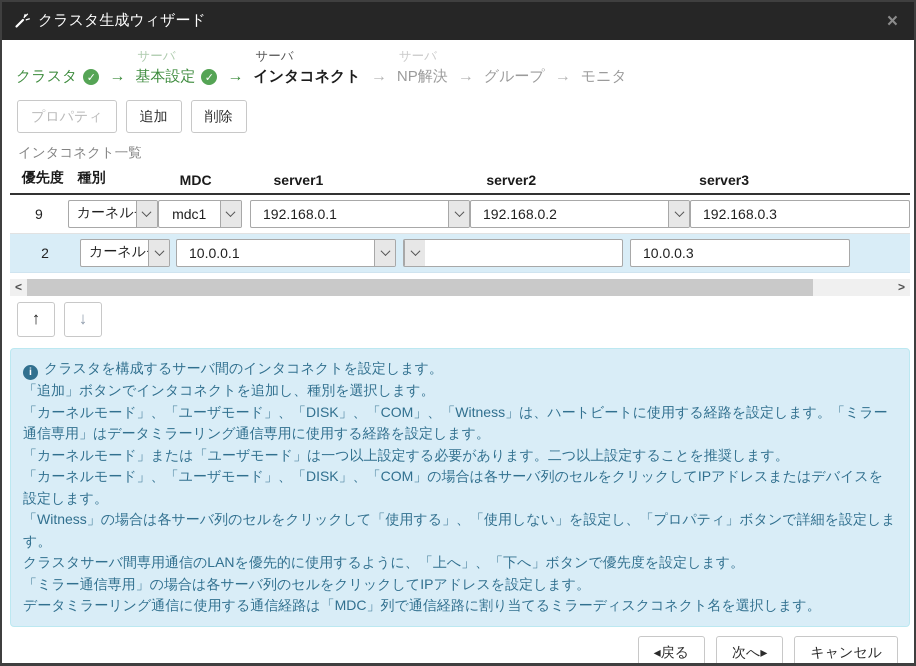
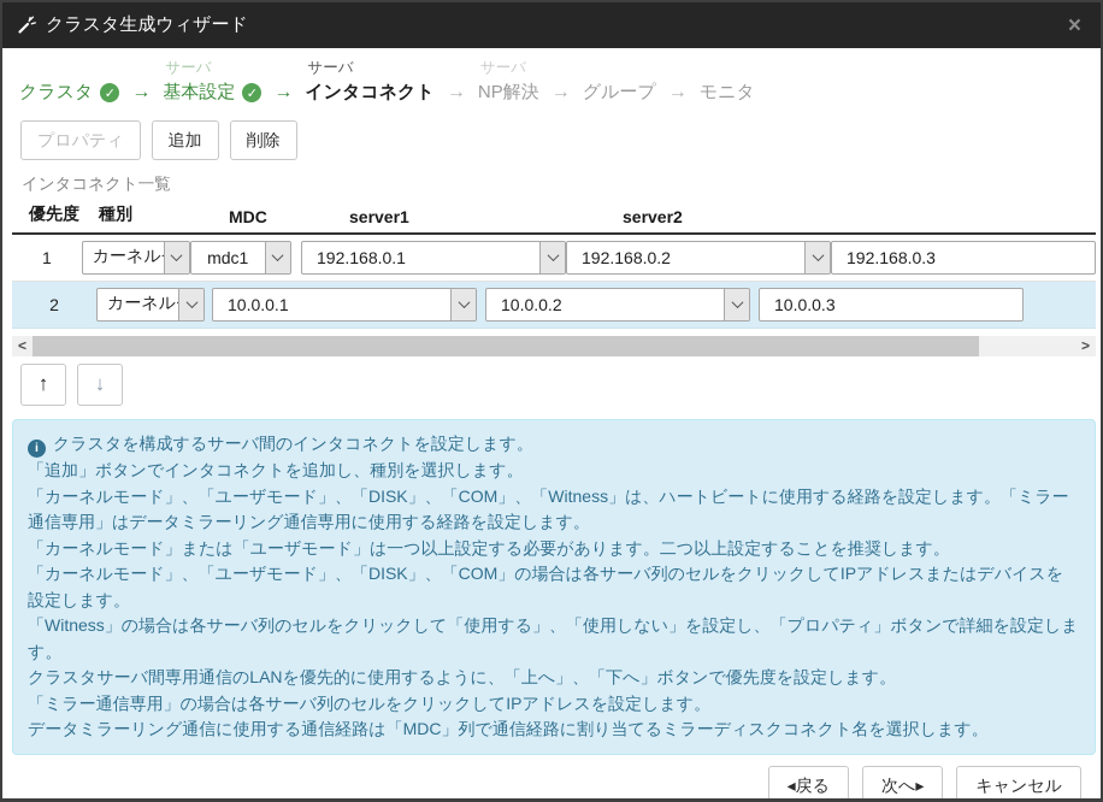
  クラスタ生成ウィザード
  ×
  クラスタ
  ✓
  →
  サーバ
  基本設定
  ✓
  →
  サーバ
  インタコネクト
  →
  サーバ
  NP解決
  →
  グループ
  →
  モニタ
  プロパティ
  追加
  削除
  インタコネクト一覧
  優先度
  種別
  MDC
  server1
  server2
- server3
- 9
+ 1
  mdc1
  192.168.0.1
  192.168.0.2
  192.168.0.3
  2
  10.0.0.1
+ 10.0.0.2
  10.0.0.3
  <
  >
  ↑
  ↓
  i クラスタを構成するサーバ間のインタコネクトを設定します。
  「追加」ボタンでインタコネクトを追加し、種別を選択します。
  「カーネルモード」、「ユーザモード」、「DISK」、「COM」、「Witness」は、ハートビートに使用する経路を設定します。「ミラー通信専用」はデータミラーリング通信専用に使用する経路を設定します。
  「カーネルモード」または「ユーザモード」は一つ以上設定する必要があります。二つ以上設定することを推奨します。
  「カーネルモード」、「ユーザモード」、「DISK」、「COM」の場合は各サーバ列のセルをクリックしてIPアドレスまたはデバイスを設定します。
  「Witness」の場合は各サーバ列のセルをクリックして「使用する」、「使用しない」を設定し、「プロパティ」ボタンで詳細を設定します。
  クラスタサーバ間専用通信のLANを優先的に使用するように、「上へ」、「下へ」ボタンで優先度を設定します。
  「ミラー通信専用」の場合は各サーバ列のセルをクリックしてIPアドレスを設定します。
  データミラーリング通信に使用する通信経路は「MDC」列で通信経路に割り当てるミラーディスクコネクト名を選択します。
  ◂戻る
  次へ▸
  キャンセル
